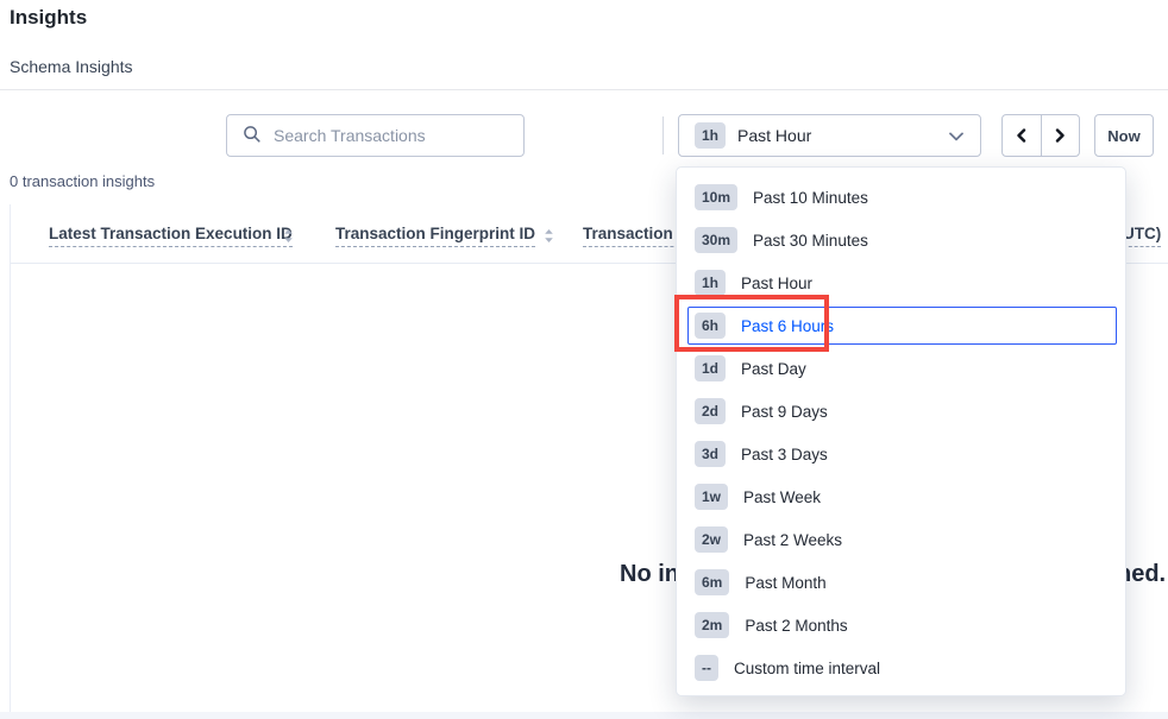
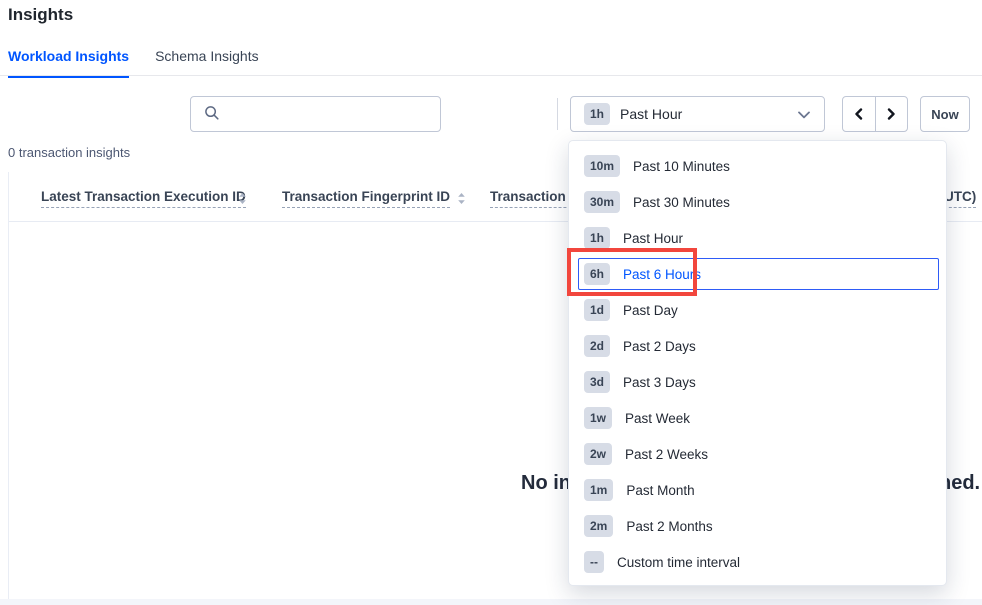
  Insights
+ Workload Insights
  Schema Insights
- Search Transactions
  1h
  Past Hour
  Now
  0 transaction insights
  Latest Transaction Execution I
  Transaction Fingerprint ID
  Transaction
  UTC)
  No in
  ed.
  10m
  Past 10 Minutes
  30m
  Past 30 Minutes
  1h
  Past Hour
  6h
  Past 6 Hours
  1d
  Past Day
  2d
- Past 9 Days
+ Past 2 Days
  3d
  Past 3 Days
  1w
  Past Week
  2w
  Past 2 Weeks
- 6m
+ 1m
  Past Month
  2m
  Past 2 Months
  --
  Custom time interval
